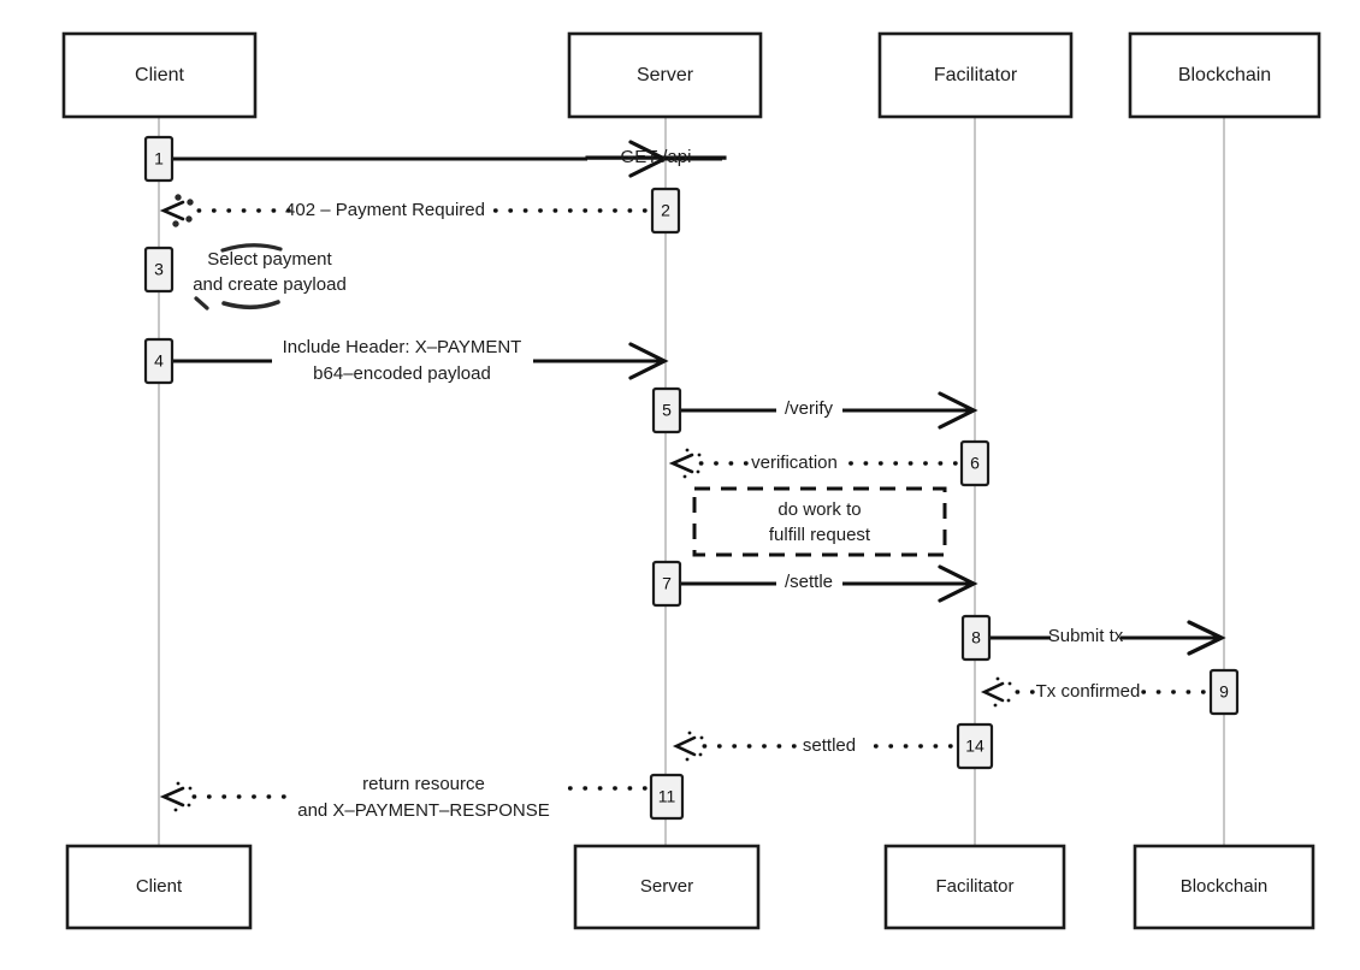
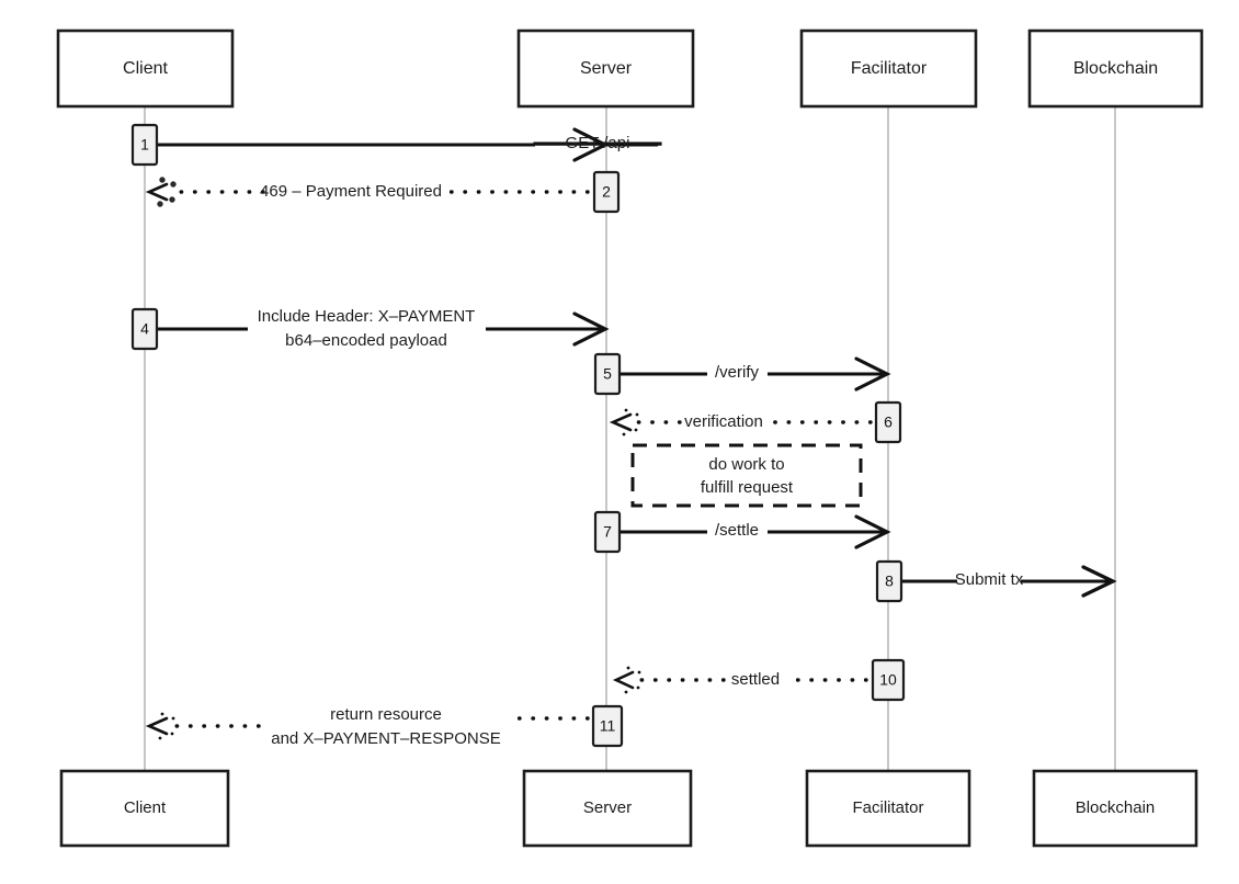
  Client
  Server
  Facilitator
  Blockchain
  Client
  Server
  Facilitator
  Blockchain
  GET /api
  1
- 402 – Payment Required
+ 469 – Payment Required
  2
- 3
- Select payment
- and create payload
  Include Header: X–PAYMENT
  b64–encoded payload
  4
  /verify
  5
  verification
  6
  do work to
  fulfill request
  /settle
  7
  Submit tx
  8
- Tx confirmed
- 9
  settled
- 14
+ 10
  return resource
  and X–PAYMENT–RESPONSE
  11
